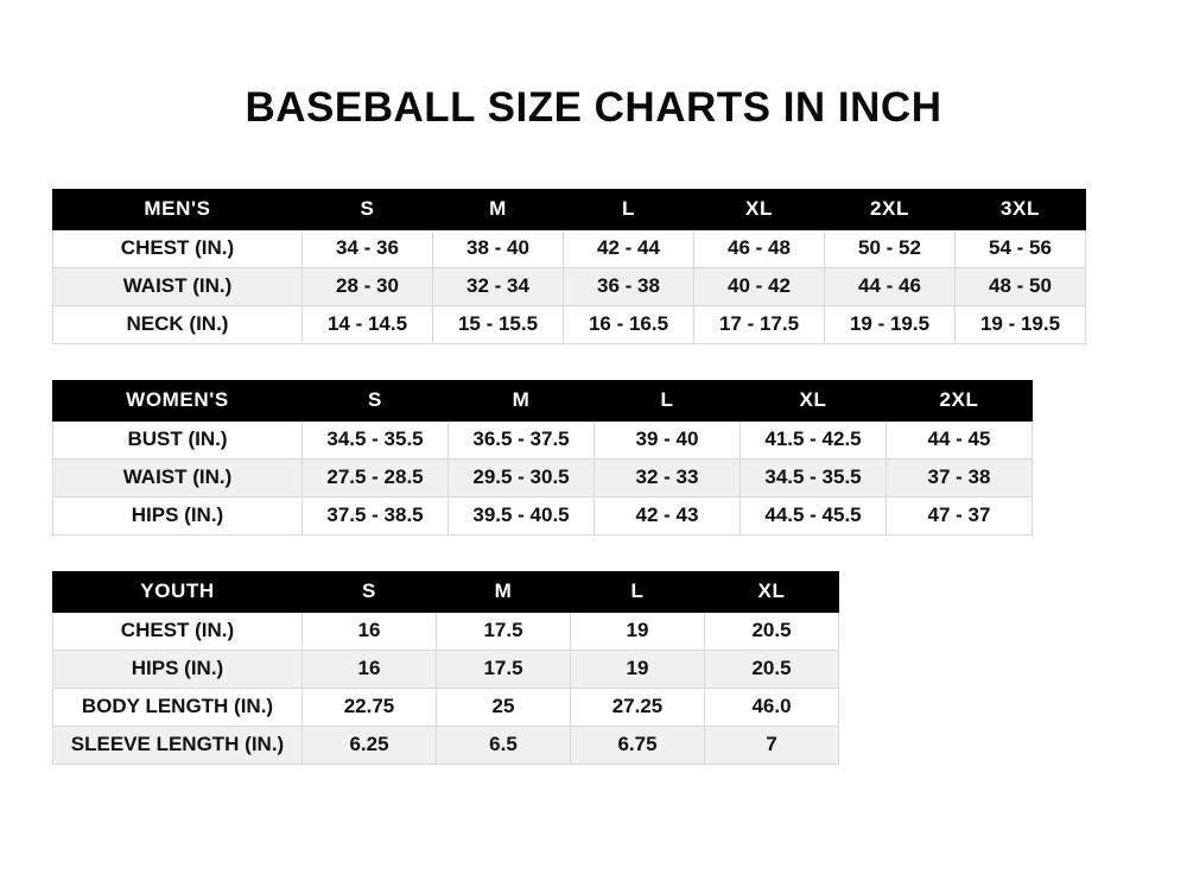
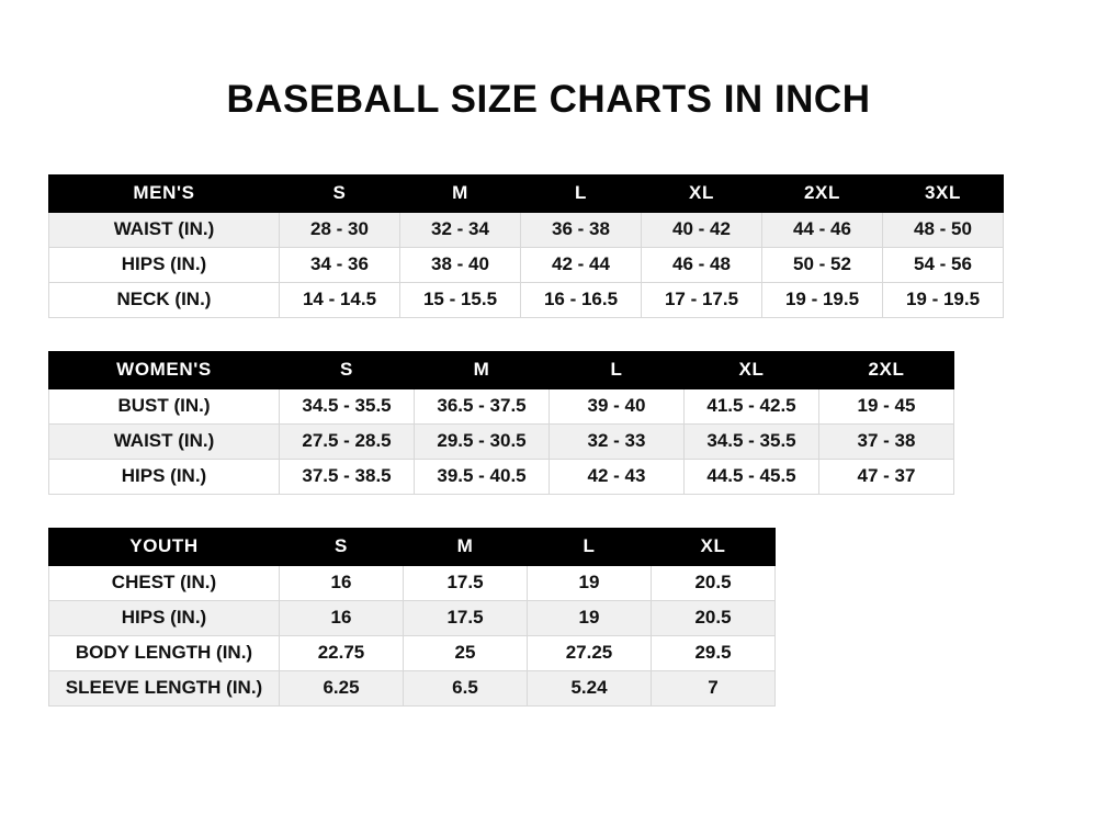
  BASEBALL SIZE CHARTS IN INCH
  MEN'S	S	M	L	XL	2XL	3XL
- CHEST (IN.)	34 - 36	38 - 40	42 - 44	46 - 48	50 - 52	54 - 56
  WAIST (IN.)	28 - 30	32 - 34	36 - 38	40 - 42	44 - 46	48 - 50
+ HIPS (IN.)	34 - 36	38 - 40	42 - 44	46 - 48	50 - 52	54 - 56
  NECK (IN.)	14 - 14.5	15 - 15.5	16 - 16.5	17 - 17.5	19 - 19.5	19 - 19.5
  WOMEN'S	S	M	L	XL	2XL
- BUST (IN.)	34.5 - 35.5	36.5 - 37.5	39 - 40	41.5 - 42.5	44 - 45
+ BUST (IN.)	34.5 - 35.5	36.5 - 37.5	39 - 40	41.5 - 42.5	19 - 45
  WAIST (IN.)	27.5 - 28.5	29.5 - 30.5	32 - 33	34.5 - 35.5	37 - 38
  HIPS (IN.)	37.5 - 38.5	39.5 - 40.5	42 - 43	44.5 - 45.5	47 - 37
  YOUTH	S	M	L	XL
  CHEST (IN.)	16	17.5	19	20.5
  HIPS (IN.)	16	17.5	19	20.5
- BODY LENGTH (IN.)	22.75	25	27.25	46.0
+ BODY LENGTH (IN.)	22.75	25	27.25	29.5
- SLEEVE LENGTH (IN.)	6.25	6.5	6.75	7
+ SLEEVE LENGTH (IN.)	6.25	6.5	5.24	7
